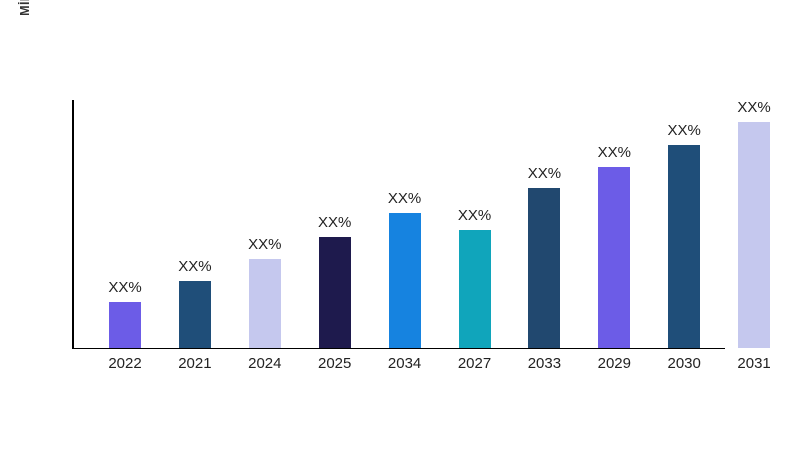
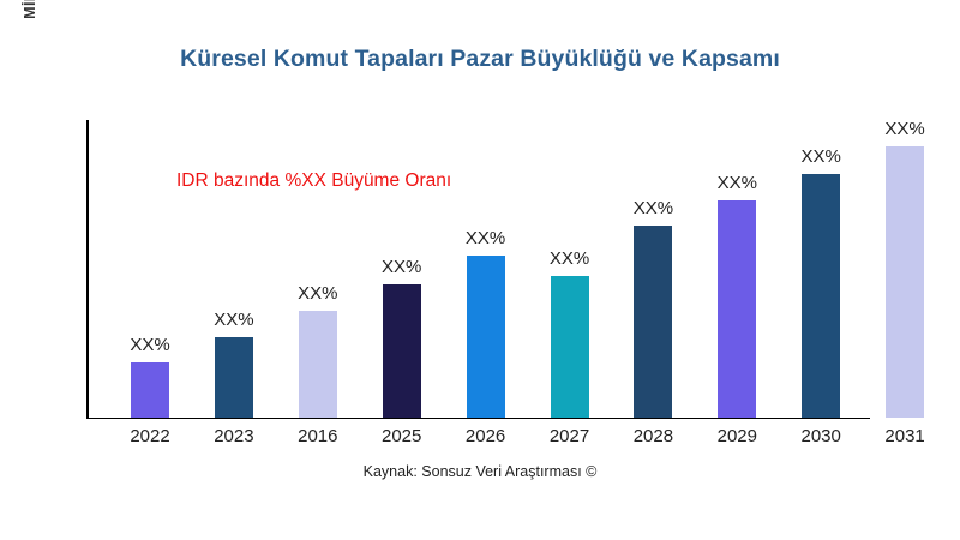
+ Küresel Komut Tapaları Pazar Büyüklüğü ve Kapsamı
  XX%
  XX%
  XX%
  XX%
  XX%
  XX%
  XX%
  XX%
  XX%
  XX%
  2022
- 2021
+ 2023
- 2024
+ 2016
  2025
- 2034
+ 2026
  2027
- 2033
+ 2028
  2029
  2030
  2031
+ IDR bazında %XX Büyüme Oranı
+ Kaynak: Sonsuz Veri Araştırması ©
